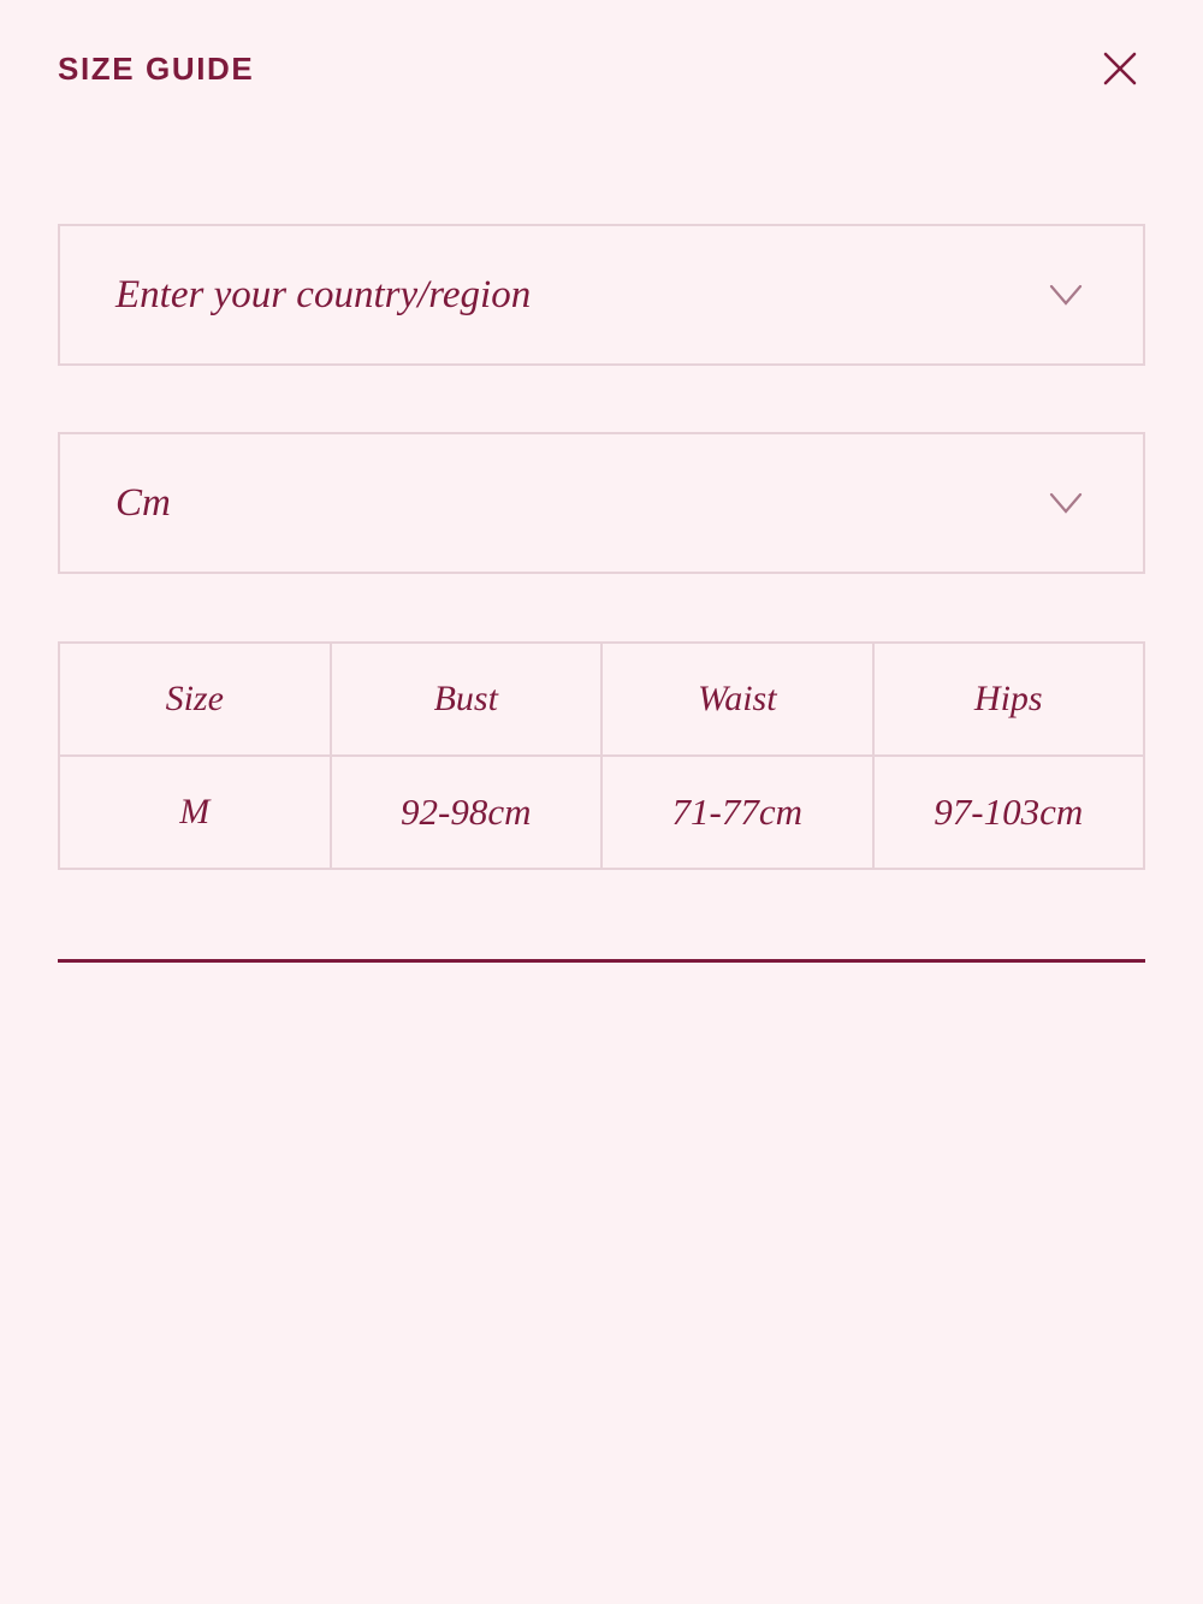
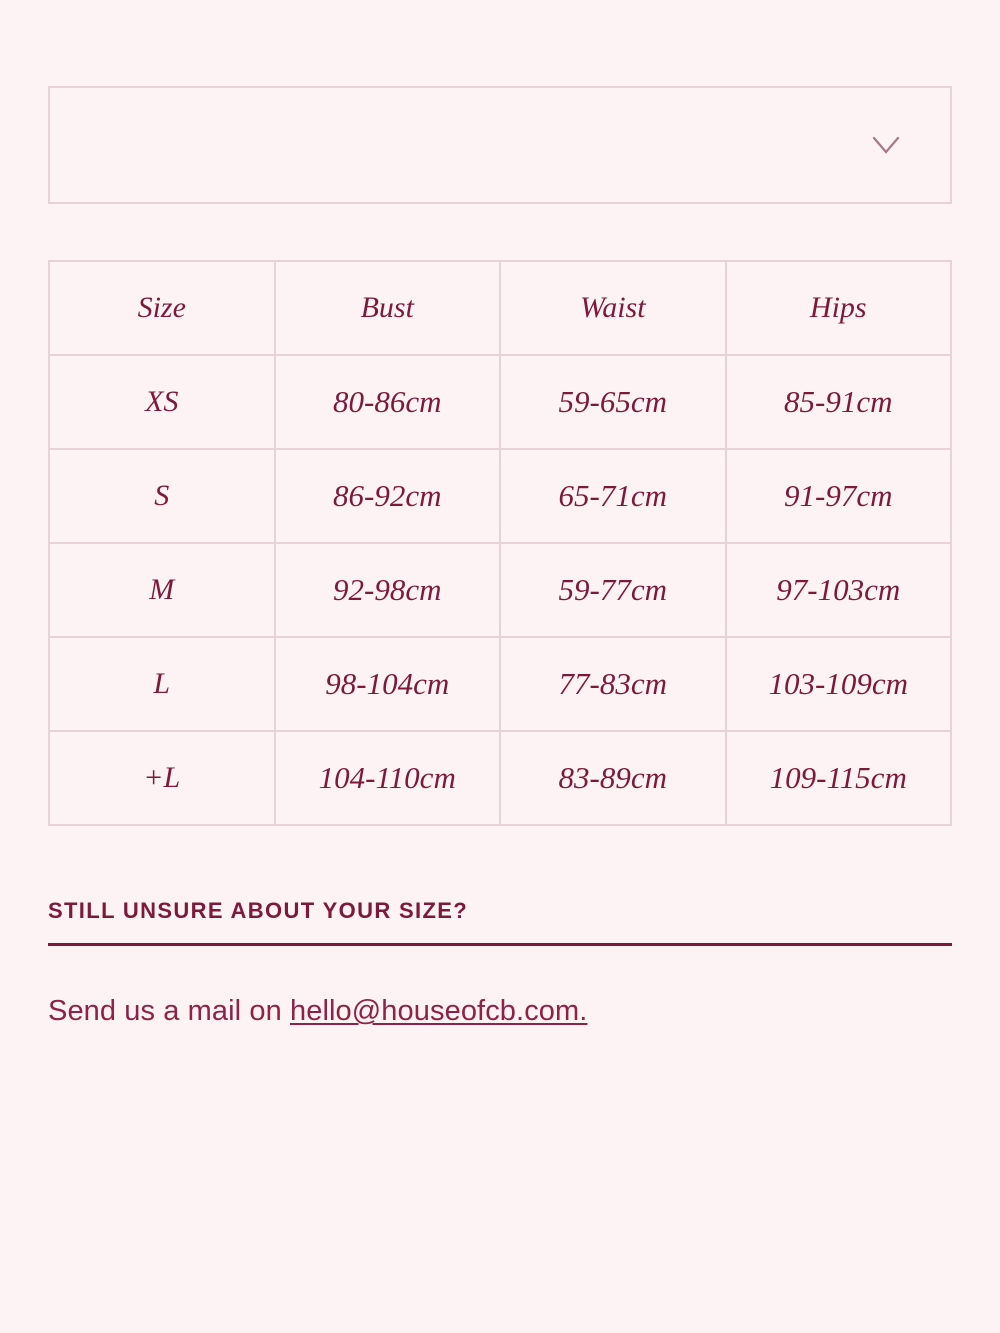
- SIZE GUIDE
- Enter your country/region
- Cm
  Size	Bust	Waist	Hips
+ XS	80-86cm	59-65cm	85-91cm
+ S	86-92cm	65-71cm	91-97cm
- M	92-98cm	71-77cm	97-103cm
+ M	92-98cm	59-77cm	97-103cm
+ L	98-104cm	77-83cm	103-109cm
+ +L	104-110cm	83-89cm	109-115cm
+ STILL UNSURE ABOUT YOUR SIZE?
+ Send us a mail on hello@houseofcb.com.
